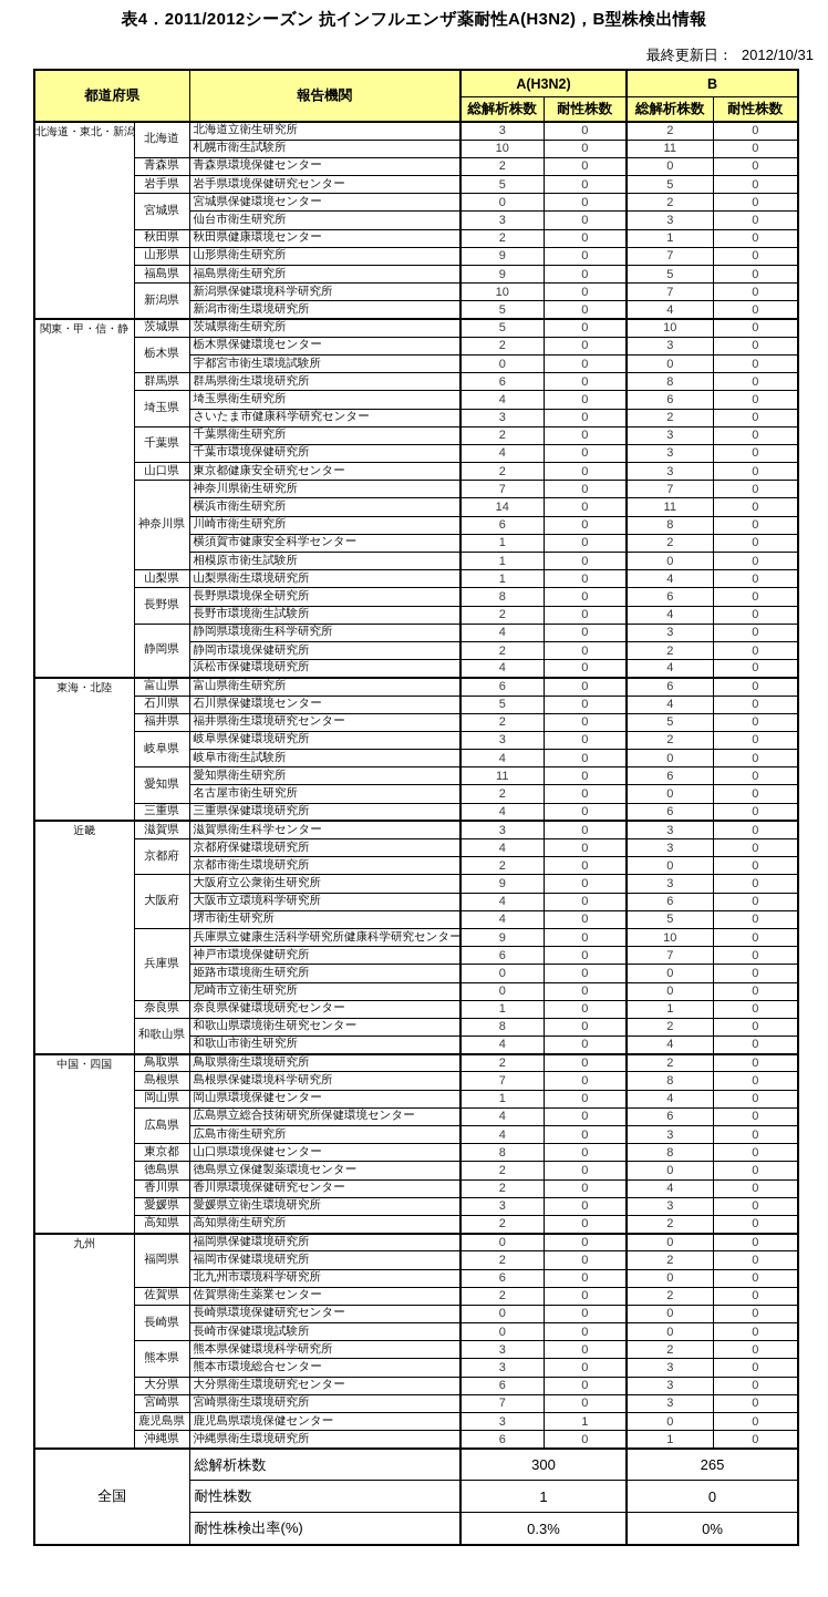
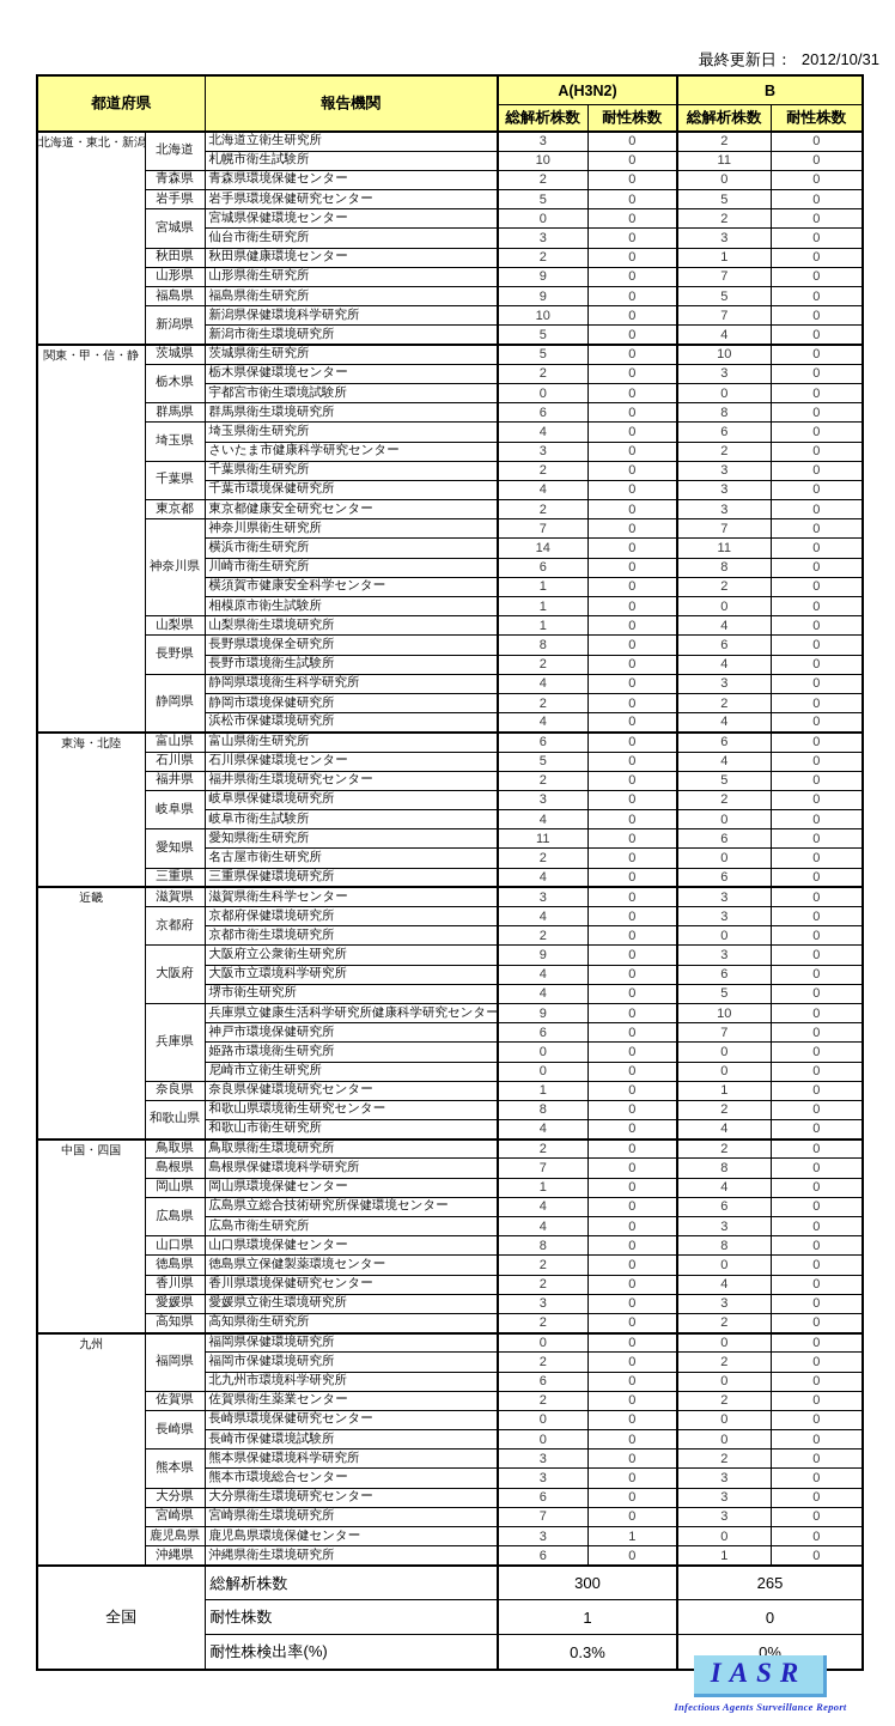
- 表4．2011/2012シーズン 抗インフルエンザ薬耐性A(H3N2)，B型株検出情報
  最終更新日： 2012/10/31
  都道府県	報告機関	A(H3N2)	B
  総解析株数	耐性株数	総解析株数	耐性株数
  北海道・東北・新潟	北海道	北海道立衛生研究所	3	0	2	0
  札幌市衛生試験所	10	0	11	0
  青森県	青森県環境保健センター	2	0	0	0
  岩手県	岩手県環境保健研究センター	5	0	5	0
  宮城県	宮城県保健環境センター	0	0	2	0
  仙台市衛生研究所	3	0	3	0
  秋田県	秋田県健康環境センター	2	0	1	0
  山形県	山形県衛生研究所	9	0	7	0
  福島県	福島県衛生研究所	9	0	5	0
  新潟県	新潟県保健環境科学研究所	10	0	7	0
  新潟市衛生環境研究所	5	0	4	0
  関東・甲・信・静	茨城県	茨城県衛生研究所	5	0	10	0
  栃木県	栃木県保健環境センター	2	0	3	0
  宇都宮市衛生環境試験所	0	0	0	0
  群馬県	群馬県衛生環境研究所	6	0	8	0
  埼玉県	埼玉県衛生研究所	4	0	6	0
  さいたま市健康科学研究センター	3	0	2	0
  千葉県	千葉県衛生研究所	2	0	3	0
  千葉市環境保健研究所	4	0	3	0
- 山口県	東京都健康安全研究センター	2	0	3	0
+ 東京都	東京都健康安全研究センター	2	0	3	0
  神奈川県	神奈川県衛生研究所	7	0	7	0
  横浜市衛生研究所	14	0	11	0
  川崎市衛生研究所	6	0	8	0
  横須賀市健康安全科学センター	1	0	2	0
  相模原市衛生試験所	1	0	0	0
  山梨県	山梨県衛生環境研究所	1	0	4	0
  長野県	長野県環境保全研究所	8	0	6	0
  長野市環境衛生試験所	2	0	4	0
  静岡県	静岡県環境衛生科学研究所	4	0	3	0
  静岡市環境保健研究所	2	0	2	0
  浜松市保健環境研究所	4	0	4	0
  東海・北陸	富山県	富山県衛生研究所	6	0	6	0
  石川県	石川県保健環境センター	5	0	4	0
  福井県	福井県衛生環境研究センター	2	0	5	0
  岐阜県	岐阜県保健環境研究所	3	0	2	0
  岐阜市衛生試験所	4	0	0	0
  愛知県	愛知県衛生研究所	11	0	6	0
  名古屋市衛生研究所	2	0	0	0
  三重県	三重県保健環境研究所	4	0	6	0
  近畿	滋賀県	滋賀県衛生科学センター	3	0	3	0
  京都府	京都府保健環境研究所	4	0	3	0
  京都市衛生環境研究所	2	0	0	0
  大阪府	大阪府立公衆衛生研究所	9	0	3	0
  大阪市立環境科学研究所	4	0	6	0
  堺市衛生研究所	4	0	5	0
  兵庫県	兵庫県立健康生活科学研究所健康科学研究センター	9	0	10	0
  神戸市環境保健研究所	6	0	7	0
  姫路市環境衛生研究所	0	0	0	0
  尼崎市立衛生研究所	0	0	0	0
  奈良県	奈良県保健環境研究センター	1	0	1	0
  和歌山県	和歌山県環境衛生研究センター	8	0	2	0
  和歌山市衛生研究所	4	0	4	0
  中国・四国	鳥取県	鳥取県衛生環境研究所	2	0	2	0
  島根県	島根県保健環境科学研究所	7	0	8	0
  岡山県	岡山県環境保健センター	1	0	4	0
  広島県	広島県立総合技術研究所保健環境センター	4	0	6	0
  広島市衛生研究所	4	0	3	0
- 東京都	山口県環境保健センター	8	0	8	0
+ 山口県	山口県環境保健センター	8	0	8	0
  徳島県	徳島県立保健製薬環境センター	2	0	0	0
  香川県	香川県環境保健研究センター	2	0	4	0
  愛媛県	愛媛県立衛生環境研究所	3	0	3	0
  高知県	高知県衛生研究所	2	0	2	0
  九州	福岡県	福岡県保健環境研究所	0	0	0	0
  福岡市保健環境研究所	2	0	2	0
  北九州市環境科学研究所	6	0	0	0
  佐賀県	佐賀県衛生薬業センター	2	0	2	0
  長崎県	長崎県環境保健研究センター	0	0	0	0
  長崎市保健環境試験所	0	0	0	0
  熊本県	熊本県保健環境科学研究所	3	0	2	0
  熊本市環境総合センター	3	0	3	0
  大分県	大分県衛生環境研究センター	6	0	3	0
  宮崎県	宮崎県衛生環境研究所	7	0	3	0
  鹿児島県	鹿児島県環境保健センター	3	1	0	0
  沖縄県	沖縄県衛生環境研究所	6	0	1	0
  全国	総解析株数	300	265
  耐性株数	1	0
  耐性株検出率(%)	0.3%	0%
+ IASR
+ Infectious Agents Surveillance Report
